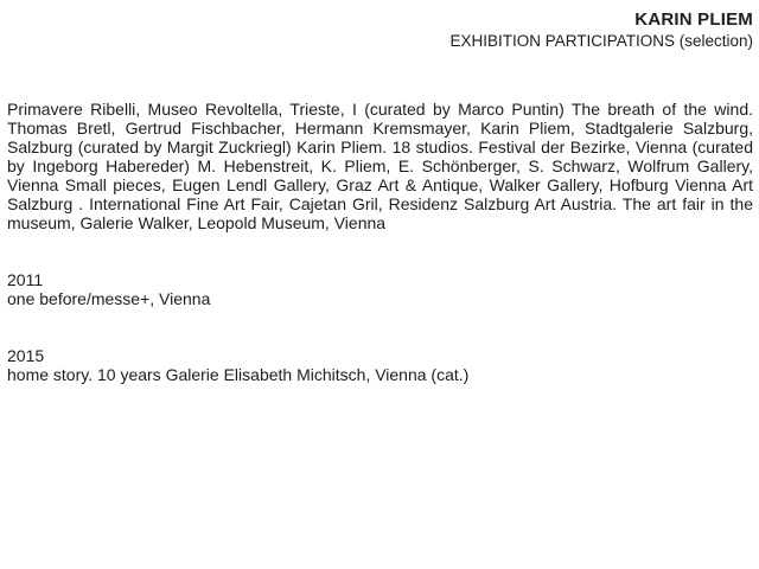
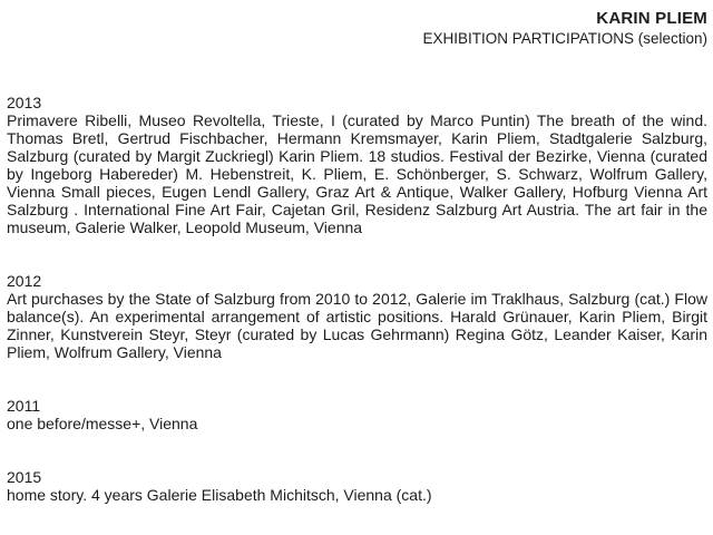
  KARIN PLIEM
  EXHIBITION PARTICIPATIONS (selection)
+ 2013
  Primavere Ribelli, Museo Revoltella, Trieste, I (curated by Marco Puntin) The breath of the wind. Thomas Bretl, Gertrud Fischbacher, Hermann Kremsmayer, Karin Pliem, Stadtgalerie Salzburg, Salzburg (curated by Margit Zuckriegl) Karin Pliem. 18 studios. Festival der Bezirke, Vienna (curated by Ingeborg Habereder) M. Hebenstreit, K. Pliem, E. Schönberger, S. Schwarz, Wolfrum Gallery, Vienna Small pieces, Eugen Lendl Gallery, Graz Art & Antique, Walker Gallery, Hofburg Vienna Art Salzburg . International Fine Art Fair, Cajetan Gril, Residenz Salzburg Art Austria. The art fair in the museum, Galerie Walker, Leopold Museum, Vienna
+ 2012
+ Art purchases by the State of Salzburg from 2010 to 2012, Galerie im Traklhaus, Salzburg (cat.) Flow balance(s). An experimental arrangement of artistic positions. Harald Grünauer, Karin Pliem, Birgit Zinner, Kunstverein Steyr, Steyr (curated by Lucas Gehrmann) Regina Götz, Leander Kaiser, Karin Pliem, Wolfrum Gallery, Vienna
  2011
  one before/messe+, Vienna
  2015
- home story. 10 years Galerie Elisabeth Michitsch, Vienna (cat.)
+ home story. 4 years Galerie Elisabeth Michitsch, Vienna (cat.)
